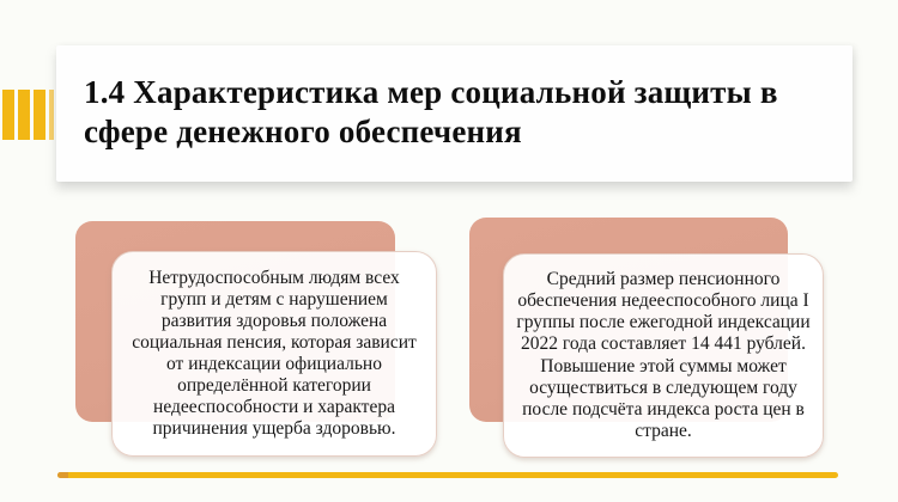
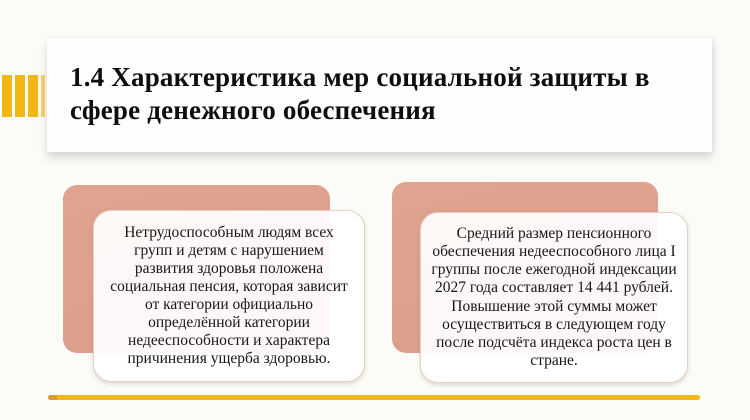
  1.4 Характеристика мер социальной защиты в сфере денежного обеспечения
- Нетрудоспособным людям всех групп и детям с нарушением развития здоровья положена социальная пенсия, которая зависит от индексации официально определённой категории недееспособности и характера причинения ущерба здоровью.
+ Нетрудоспособным людям всех групп и детям с нарушением развития здоровья положена социальная пенсия, которая зависит от категории официально определённой категории недееспособности и характера причинения ущерба здоровью.
- Средний размер пенсионного обеспечения недееспособного лица I группы после ежегодной индексации 2022 года составляет 14 441 рублей. Повышение этой суммы может осуществиться в следующем году после подсчёта индекса роста цен в стране.
+ Средний размер пенсионного обеспечения недееспособного лица I группы после ежегодной индексации 2027 года составляет 14 441 рублей. Повышение этой суммы может осуществиться в следующем году после подсчёта индекса роста цен в стране.
